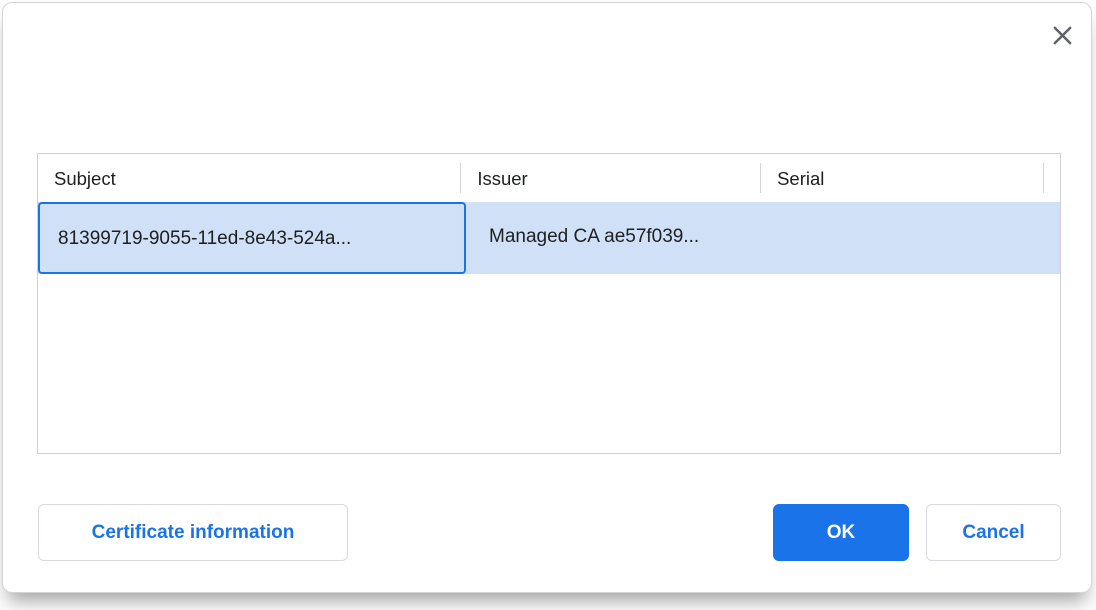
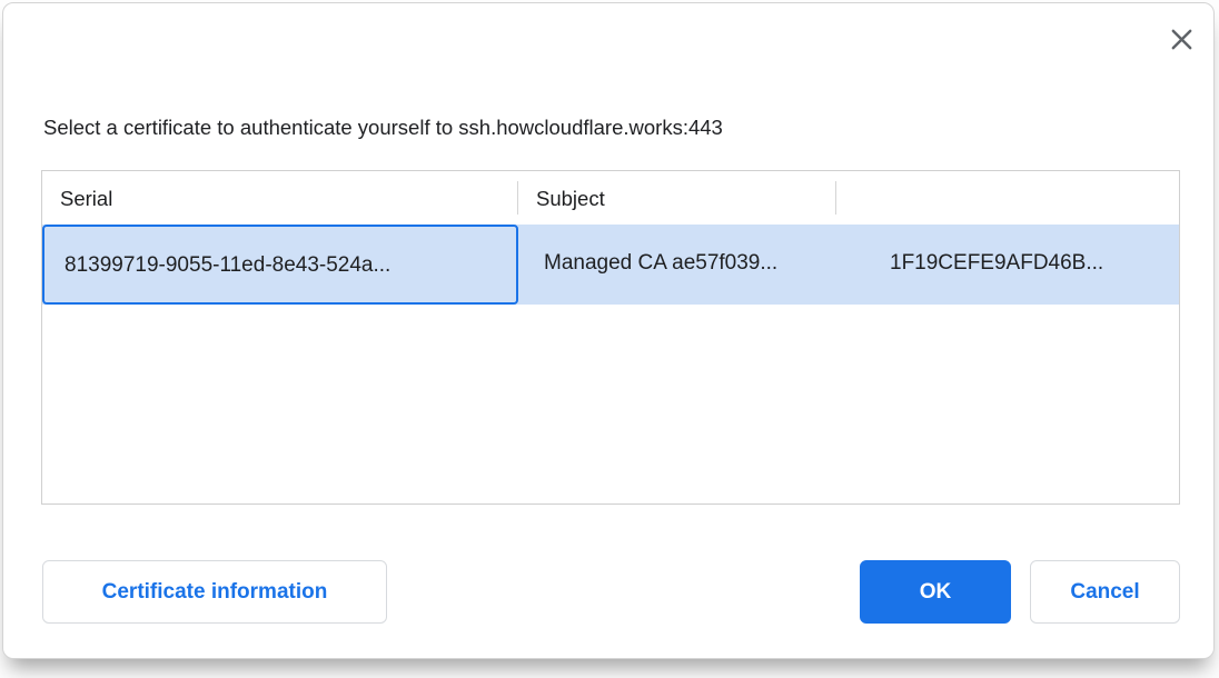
+ Select a certificate to authenticate yourself to ssh.howcloudflare.works:443
- Subject
+ Serial
- Issuer
- Serial
+ Subject
  81399719-9055-11ed-8e43-524a...
  Managed CA ae57f039...
+ 1F19CEFE9AFD46B...
  Certificate information
  OK
  Cancel
